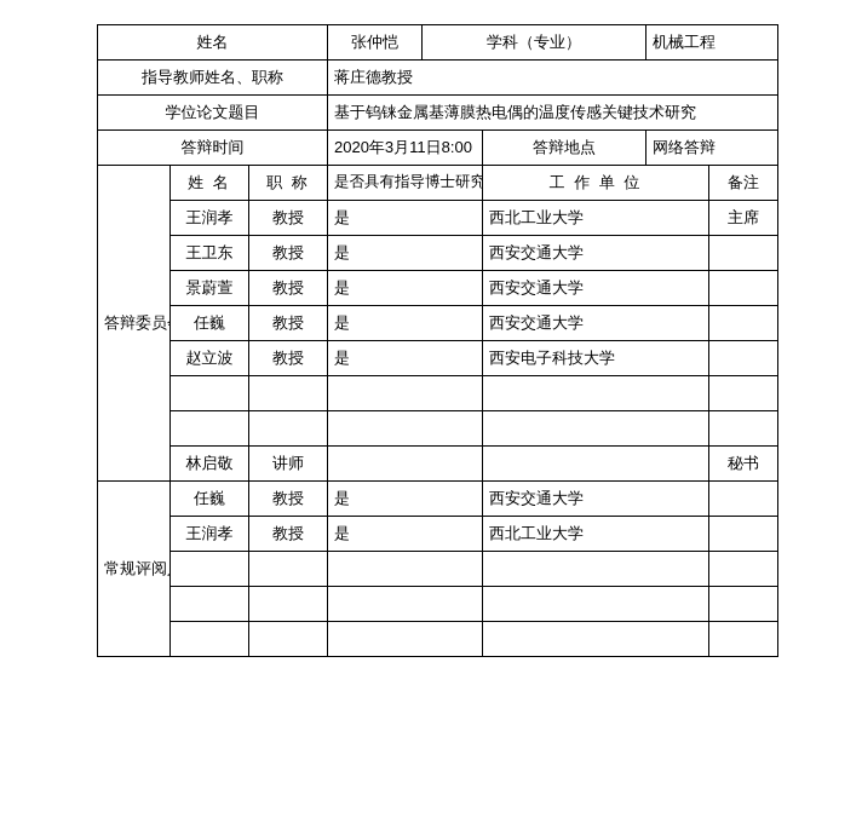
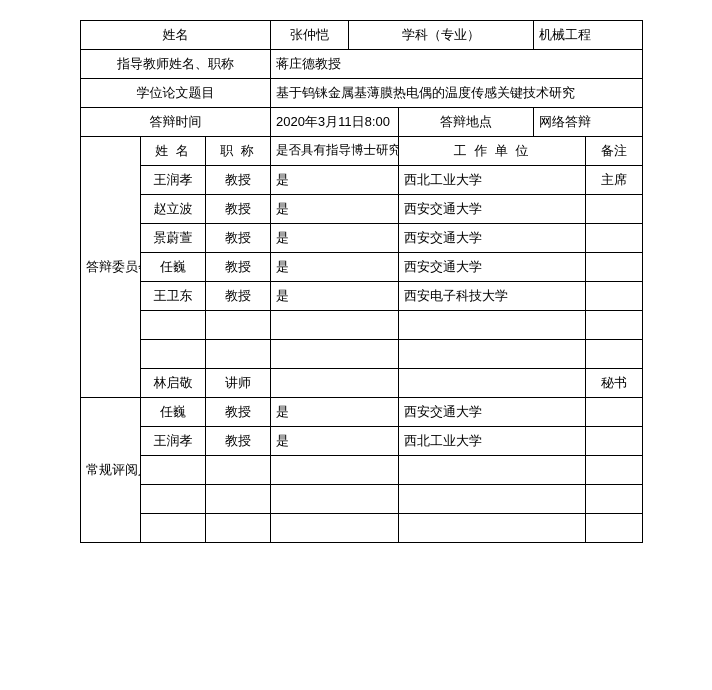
  姓名	张仲恺	学科（专业）	机械工程
  指导教师姓名、职称	蒋庄德教授
  学位论文题目	基于钨铼金属基薄膜热电偶的温度传感关键技术研究
  答辩时间	2020年3月11日8:00	答辩地点	网络答辩
  答辩委员	姓 名	职 称	是否具有指导博士研究	工 作 单 位	备注
  王润孝	教授	是	西北工业大学	主席
- 王卫东	教授	是	西安交通大学
+ 赵立波	教授	是	西安交通大学
  景蔚萱	教授	是	西安交通大学
  任巍	教授	是	西安交通大学
- 赵立波	教授	是	西安电子科技大学
+ 王卫东	教授	是	西安电子科技大学
  林启敬	讲师			秘书
  常规评阅	任巍	教授	是	西安交通大学
  王润孝	教授	是	西北工业大学
